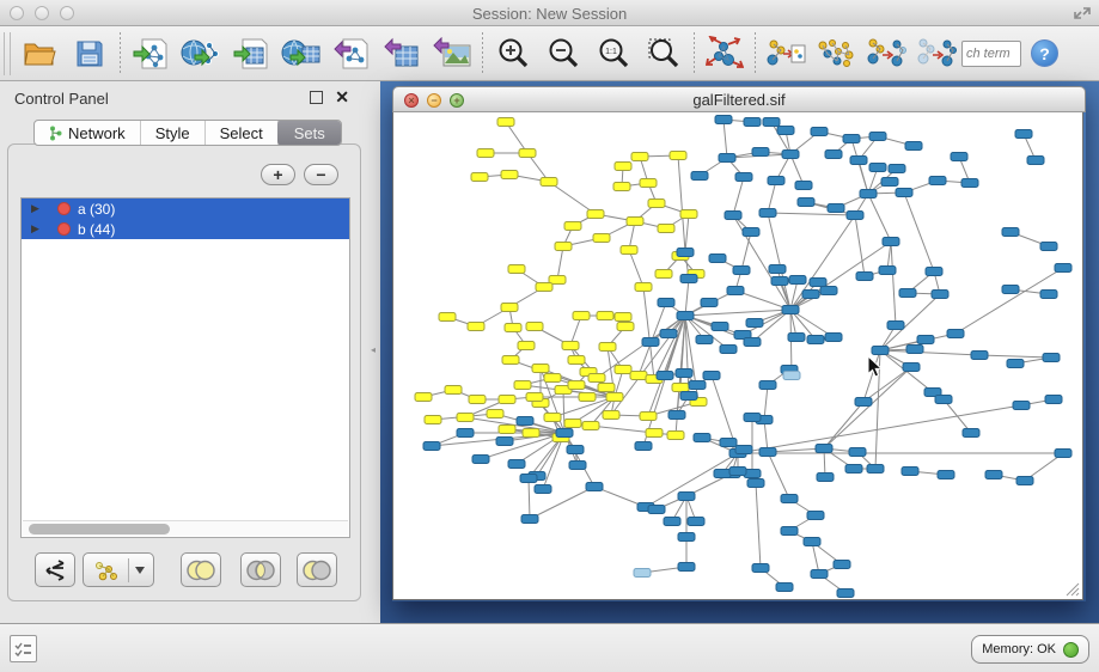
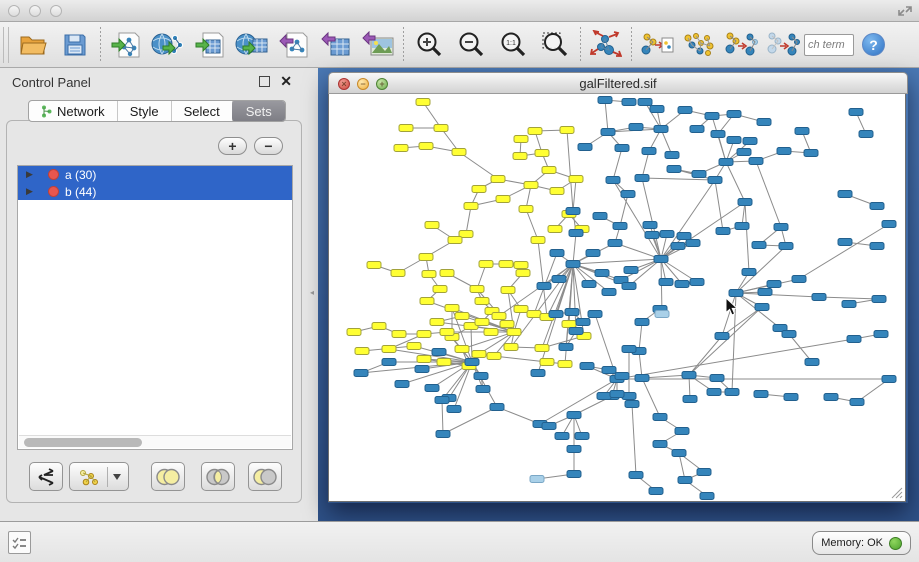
- Session: New Session
  ch term
  ?
  Control Panel
  ✕
  Network
  Style
  Select
  Sets
  +
  −
  ▶
  a (30)
  ▶
  b (44)
  ◂
  ×
  −
  +
  galFiltered.sif
  Memory: OK
